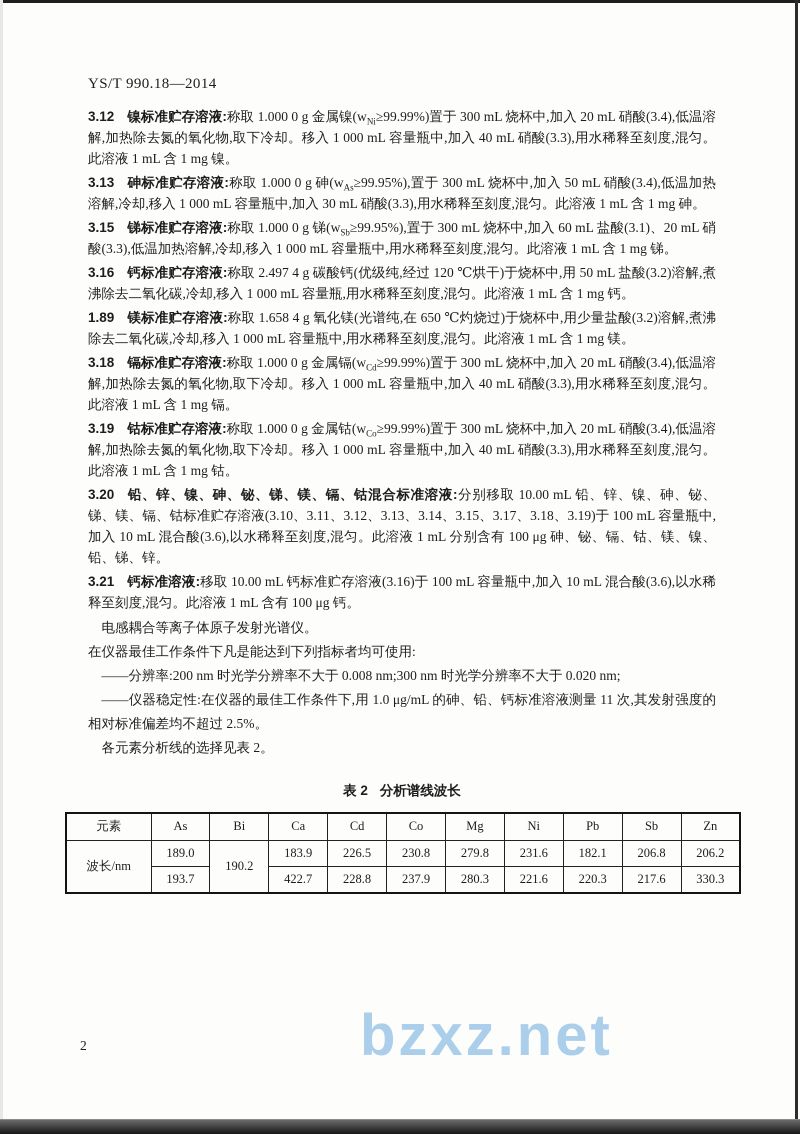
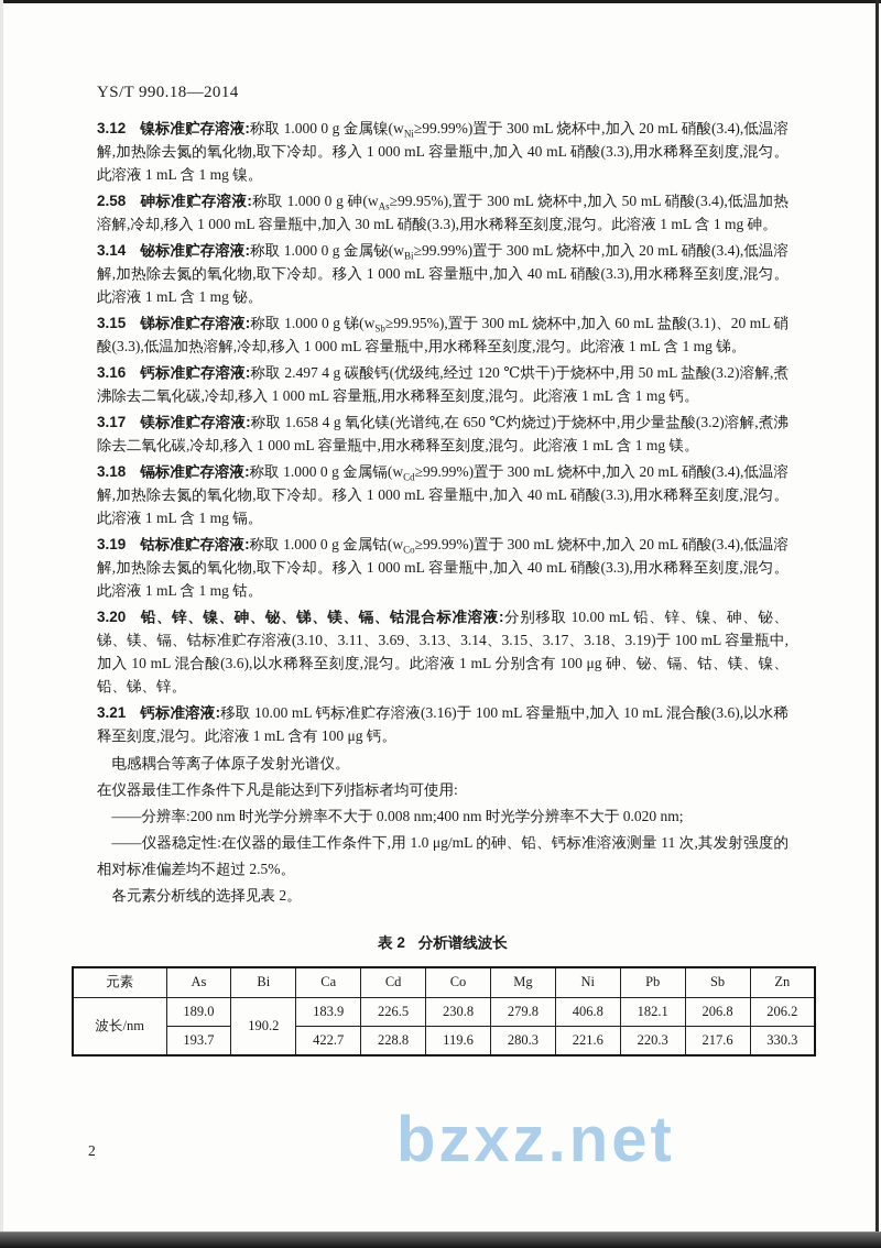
  YS/T 990.18—2014
  3.12 镍标准贮存溶液:称取 1.000 0 g 金属镍(wNi≥99.99%)置于 300 mL 烧杯中,加入 20 mL 硝酸(3.4),低温溶解,加热除去氮的氧化物,取下冷却。移入 1 000 mL 容量瓶中,加入 40 mL 硝酸(3.3),用水稀释至刻度,混匀。此溶液 1 mL 含 1 mg 镍。
- 3.13 砷标准贮存溶液:称取 1.000 0 g 砷(wAs≥99.95%),置于 300 mL 烧杯中,加入 50 mL 硝酸(3.4),低温加热溶解,冷却,移入 1 000 mL 容量瓶中,加入 30 mL 硝酸(3.3),用水稀释至刻度,混匀。此溶液 1 mL 含 1 mg 砷。
+ 2.58 砷标准贮存溶液:称取 1.000 0 g 砷(wAs≥99.95%),置于 300 mL 烧杯中,加入 50 mL 硝酸(3.4),低温加热溶解,冷却,移入 1 000 mL 容量瓶中,加入 30 mL 硝酸(3.3),用水稀释至刻度,混匀。此溶液 1 mL 含 1 mg 砷。
+ 3.14 铋标准贮存溶液:称取 1.000 0 g 金属铋(wBi≥99.99%)置于 300 mL 烧杯中,加入 20 mL 硝酸(3.4),低温溶解,加热除去氮的氧化物,取下冷却。移入 1 000 mL 容量瓶中,加入 40 mL 硝酸(3.3),用水稀释至刻度,混匀。此溶液 1 mL 含 1 mg 铋。
  3.15 锑标准贮存溶液:称取 1.000 0 g 锑(wSb≥99.95%),置于 300 mL 烧杯中,加入 60 mL 盐酸(3.1)、20 mL 硝酸(3.3),低温加热溶解,冷却,移入 1 000 mL 容量瓶中,用水稀释至刻度,混匀。此溶液 1 mL 含 1 mg 锑。
  3.16 钙标准贮存溶液:称取 2.497 4 g 碳酸钙(优级纯,经过 120 ℃烘干)于烧杯中,用 50 mL 盐酸(3.2)溶解,煮沸除去二氧化碳,冷却,移入 1 000 mL 容量瓶,用水稀释至刻度,混匀。此溶液 1 mL 含 1 mg 钙。
- 1.89 镁标准贮存溶液:称取 1.658 4 g 氧化镁(光谱纯,在 650 ℃灼烧过)于烧杯中,用少量盐酸(3.2)溶解,煮沸除去二氧化碳,冷却,移入 1 000 mL 容量瓶中,用水稀释至刻度,混匀。此溶液 1 mL 含 1 mg 镁。
+ 3.17 镁标准贮存溶液:称取 1.658 4 g 氧化镁(光谱纯,在 650 ℃灼烧过)于烧杯中,用少量盐酸(3.2)溶解,煮沸除去二氧化碳,冷却,移入 1 000 mL 容量瓶中,用水稀释至刻度,混匀。此溶液 1 mL 含 1 mg 镁。
  3.18 镉标准贮存溶液:称取 1.000 0 g 金属镉(wCd≥99.99%)置于 300 mL 烧杯中,加入 20 mL 硝酸(3.4),低温溶解,加热除去氮的氧化物,取下冷却。移入 1 000 mL 容量瓶中,加入 40 mL 硝酸(3.3),用水稀释至刻度,混匀。此溶液 1 mL 含 1 mg 镉。
  3.19 钴标准贮存溶液:称取 1.000 0 g 金属钴(wCo≥99.99%)置于 300 mL 烧杯中,加入 20 mL 硝酸(3.4),低温溶解,加热除去氮的氧化物,取下冷却。移入 1 000 mL 容量瓶中,加入 40 mL 硝酸(3.3),用水稀释至刻度,混匀。此溶液 1 mL 含 1 mg 钴。
- 3.20 铅、锌、镍、砷、铋、锑、镁、镉、钴混合标准溶液:分别移取 10.00 mL 铅、锌、镍、砷、铋、锑、镁、镉、钴标准贮存溶液(3.10、3.11、3.12、3.13、3.14、3.15、3.17、3.18、3.19)于 100 mL 容量瓶中,加入 10 mL 混合酸(3.6),以水稀释至刻度,混匀。此溶液 1 mL 分别含有 100 μg 砷、铋、镉、钴、镁、镍、铅、锑、锌。
+ 3.20 铅、锌、镍、砷、铋、锑、镁、镉、钴混合标准溶液:分别移取 10.00 mL 铅、锌、镍、砷、铋、锑、镁、镉、钴标准贮存溶液(3.10、3.11、3.69、3.13、3.14、3.15、3.17、3.18、3.19)于 100 mL 容量瓶中,加入 10 mL 混合酸(3.6),以水稀释至刻度,混匀。此溶液 1 mL 分别含有 100 μg 砷、铋、镉、钴、镁、镍、铅、锑、锌。
  3.21 钙标准溶液:移取 10.00 mL 钙标准贮存溶液(3.16)于 100 mL 容量瓶中,加入 10 mL 混合酸(3.6),以水稀释至刻度,混匀。此溶液 1 mL 含有 100 μg 钙。
  电感耦合等离子体原子发射光谱仪。
  在仪器最佳工作条件下凡是能达到下列指标者均可使用:
- ——分辨率:200 nm 时光学分辨率不大于 0.008 nm;300 nm 时光学分辨率不大于 0.020 nm;
+ ——分辨率:200 nm 时光学分辨率不大于 0.008 nm;400 nm 时光学分辨率不大于 0.020 nm;
  ——仪器稳定性:在仪器的最佳工作条件下,用 1.0 μg/mL 的砷、铅、钙标准溶液测量 11 次,其发射强度的相对标准偏差均不超过 2.5%。
  各元素分析线的选择见表 2。
  表 2 分析谱线波长
  元素	As	Bi	Ca	Cd	Co	Mg	Ni	Pb	Sb	Zn
- 波长/nm	189.0	190.2	183.9	226.5	230.8	279.8	231.6	182.1	206.8	206.2
+ 波长/nm	189.0	190.2	183.9	226.5	230.8	279.8	406.8	182.1	206.8	206.2
- 193.7	422.7	228.8	237.9	280.3	221.6	220.3	217.6	330.3
+ 193.7	422.7	228.8	119.6	280.3	221.6	220.3	217.6	330.3
  2
  bzxz.net
